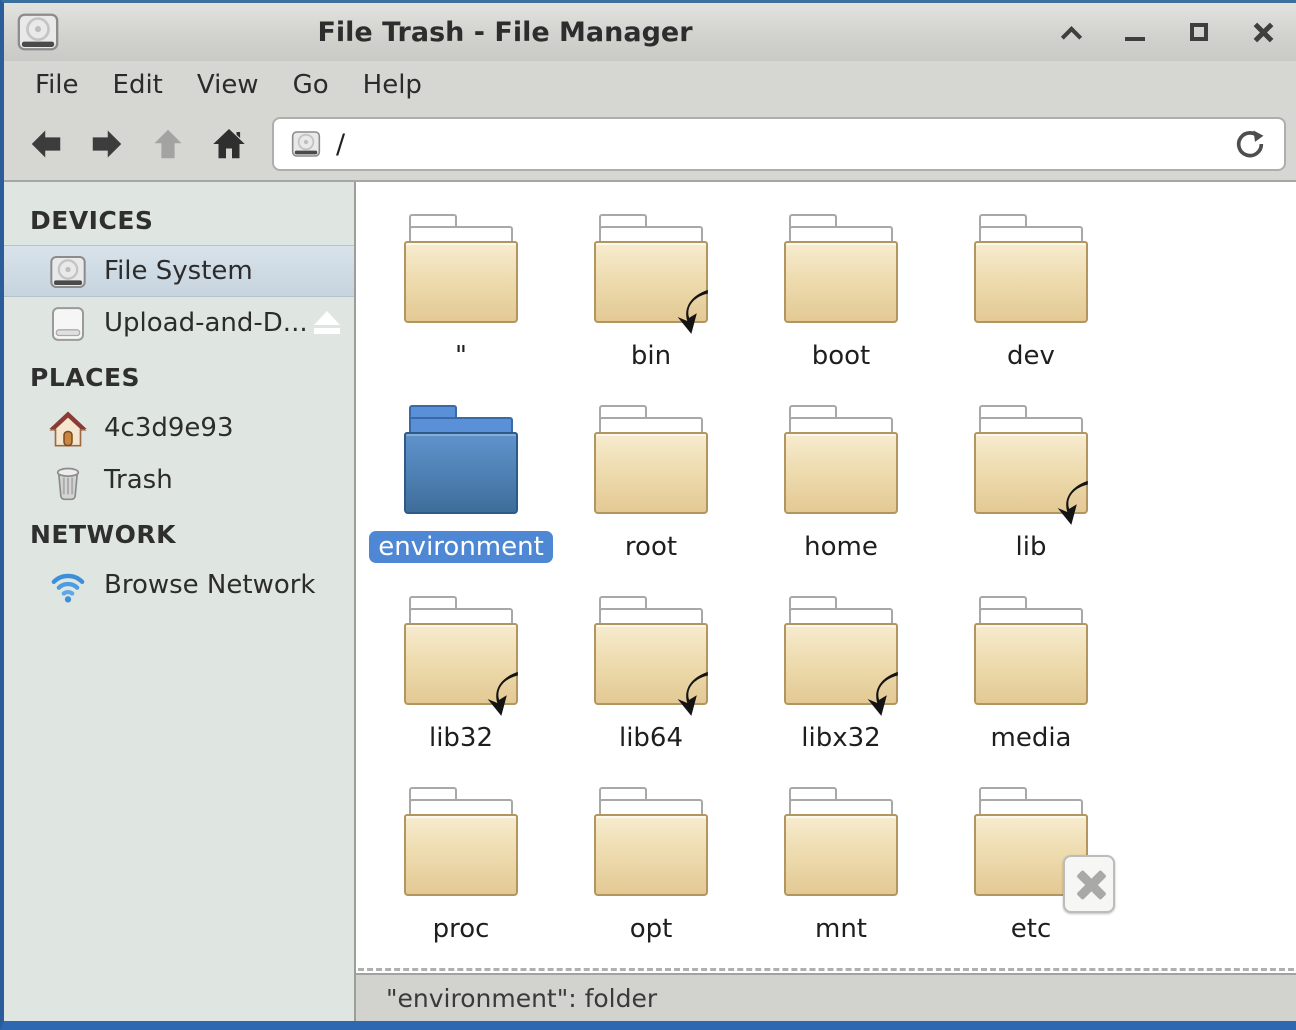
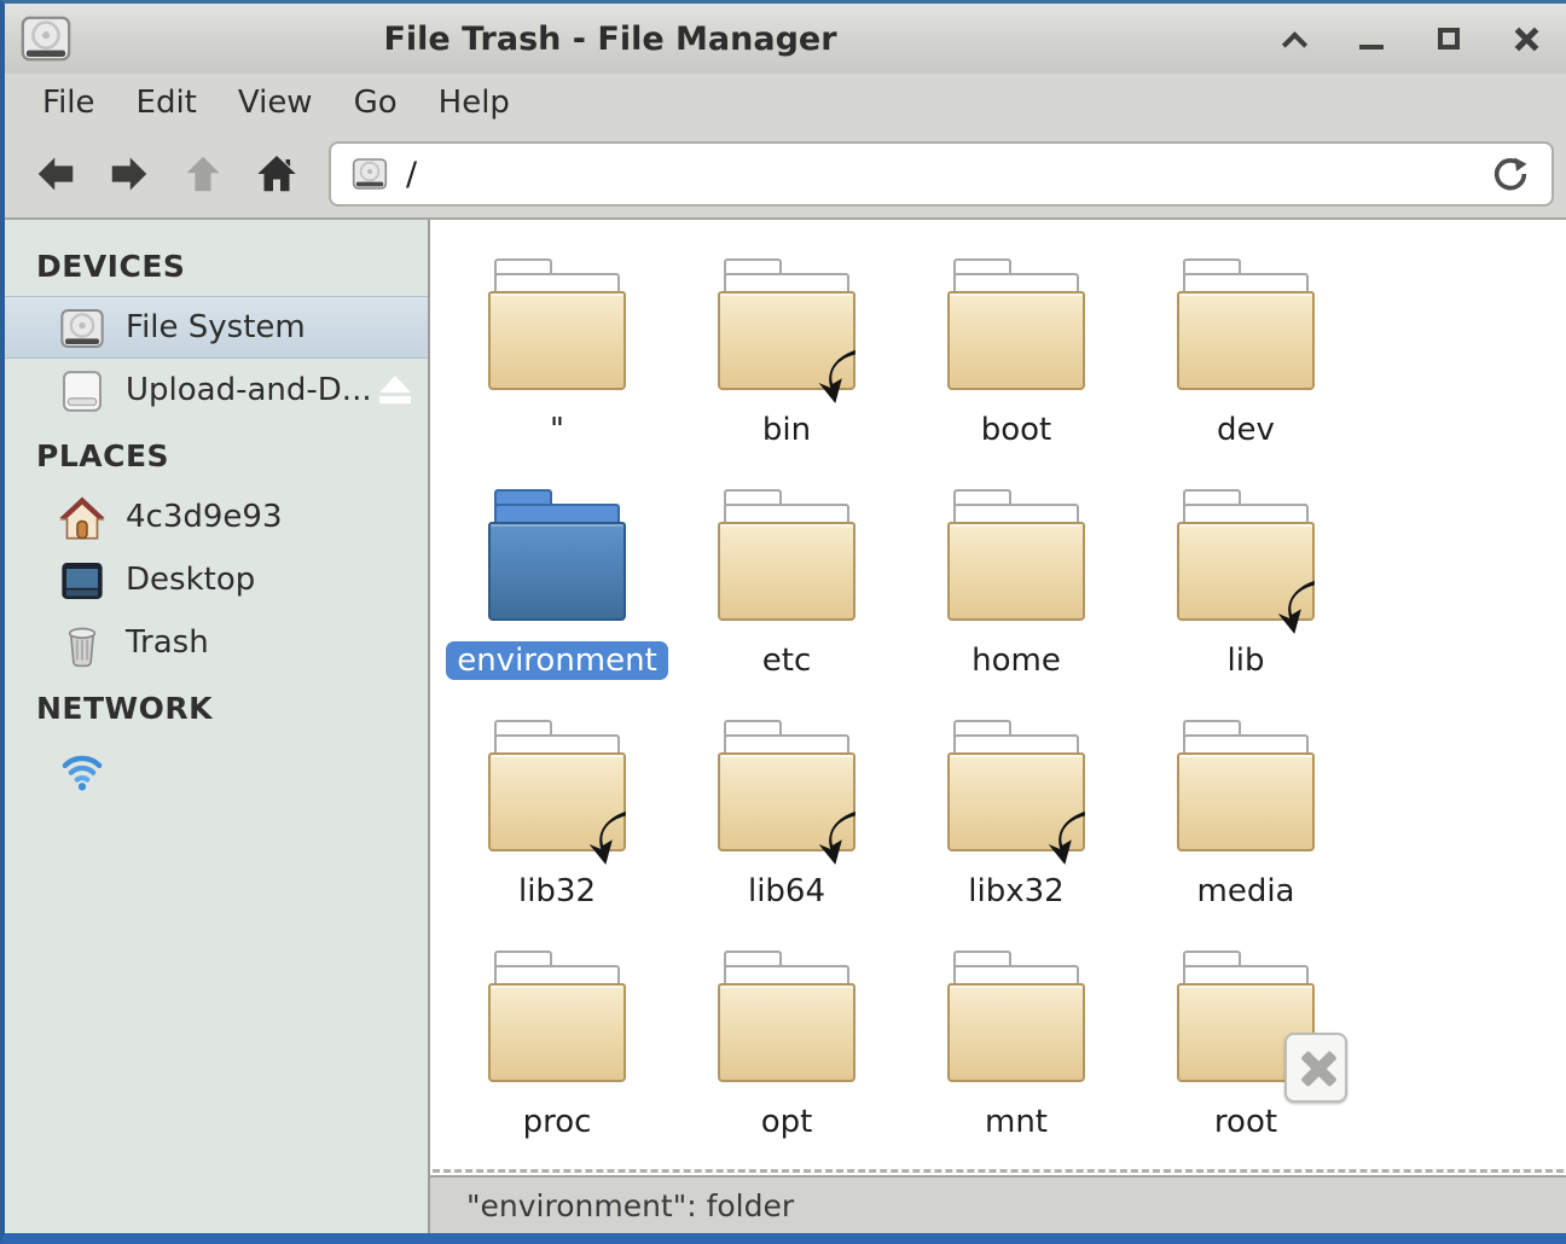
  File Trash - File Manager
  File
  Edit
  View
  Go
  Help
  /
  DEVICES
  File System
  Upload-and-D...
  PLACES
  4c3d9e93
+ Desktop
  Trash
  NETWORK
- Browse Network
  "
  bin
  boot
  dev
  environment
- root
+ etc
  home
  lib
  lib32
  lib64
  libx32
  media
  proc
  opt
  mnt
- etc
+ root
  "environment": folder
